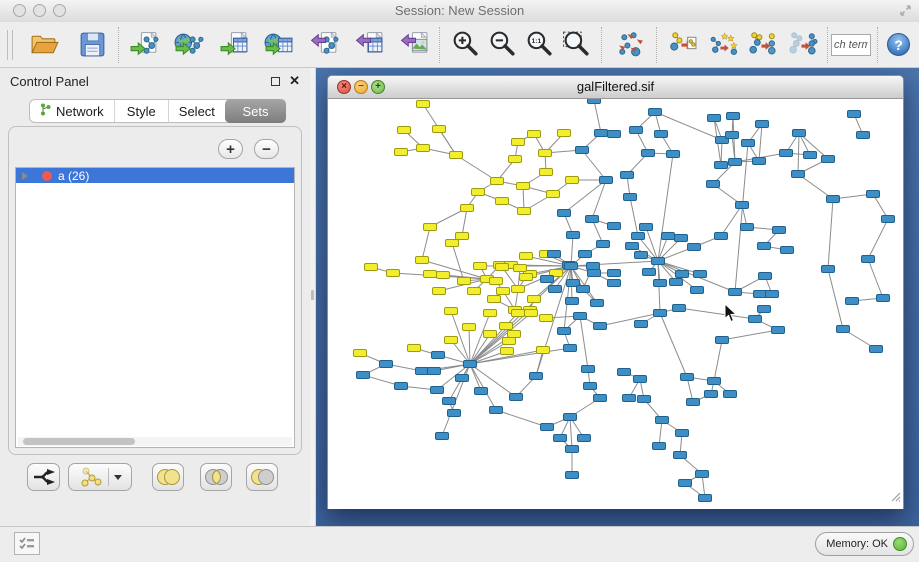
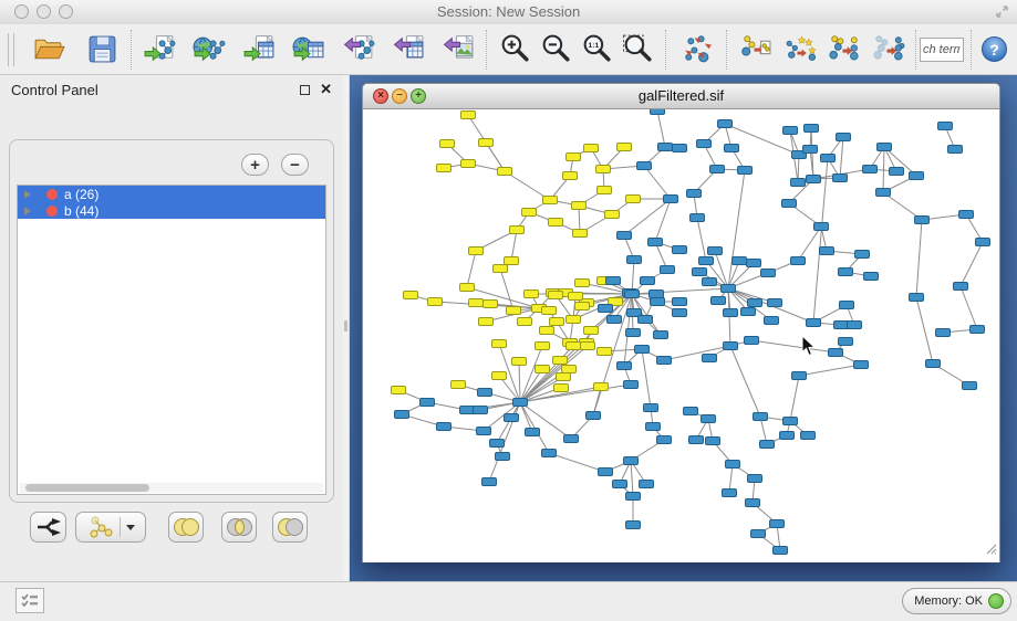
  Session: New Session
  ch term
  ?
  Control Panel
  ✕
- Network
- Style
- Select
- Sets
  +
  −
  a (26)
+ b (44)
  ×
  −
  +
  galFiltered.sif
  Memory: OK
